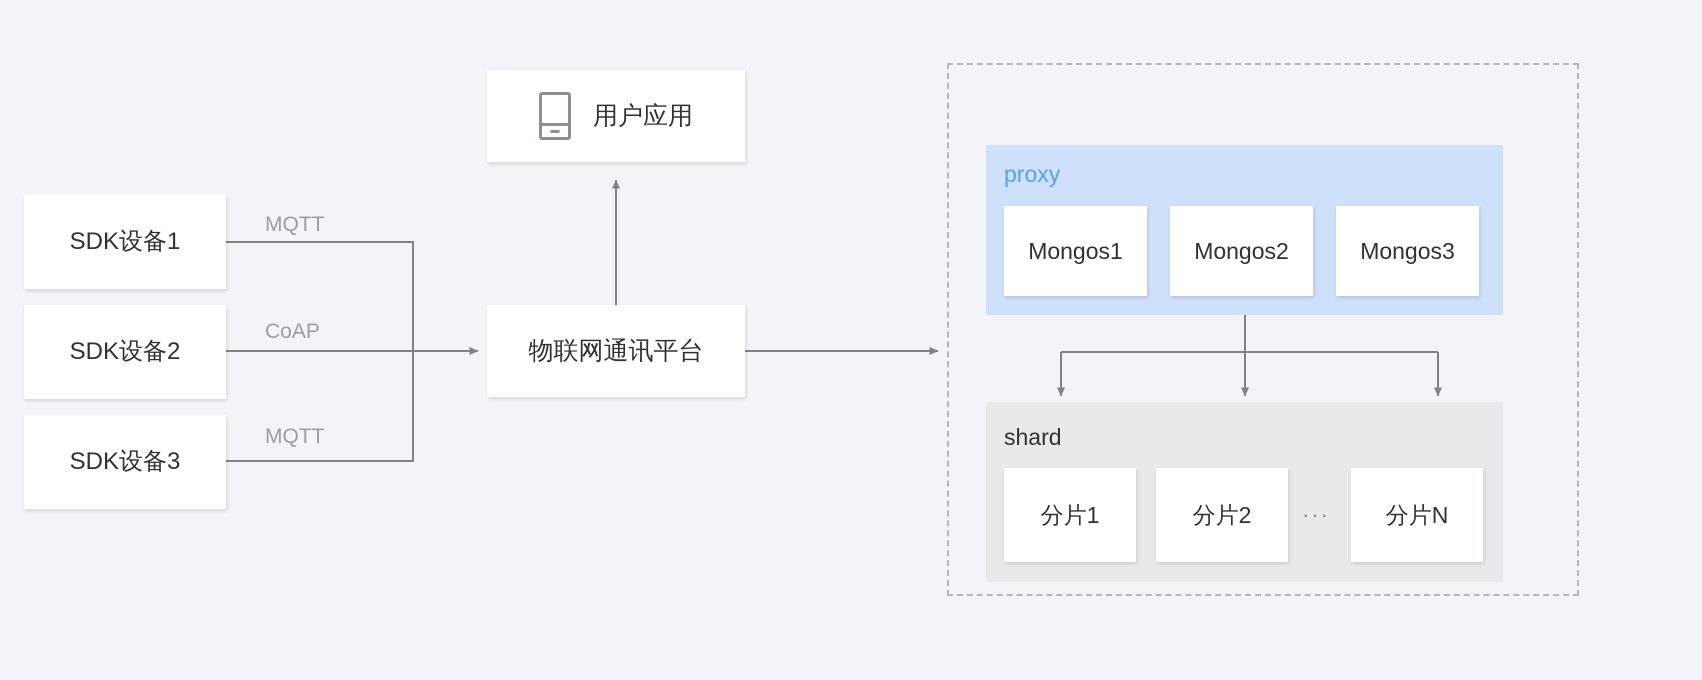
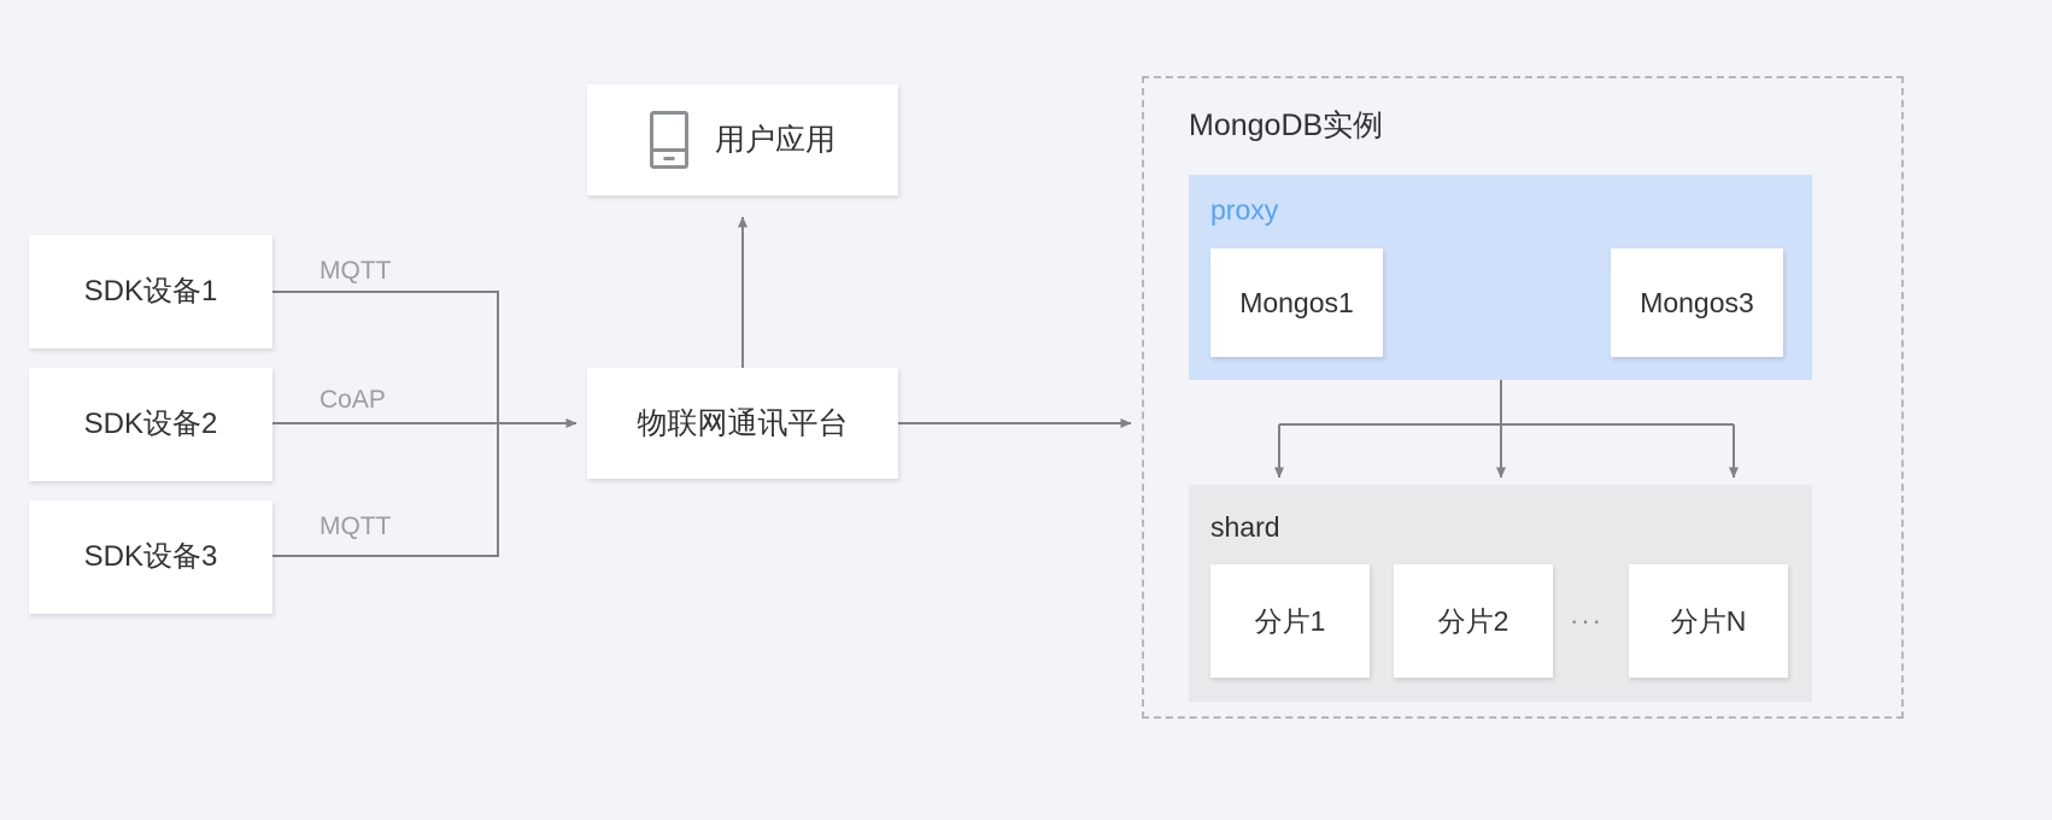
  SDK设备1
  SDK设备2
  SDK设备3
  MQTT
  CoAP
  MQTT
  用户应用
  物联网通讯平台
+ MongoDB实例
  proxy
  Mongos1
- Mongos2
  Mongos3
  shard
  分片1
  分片2
  ···
  分片N
